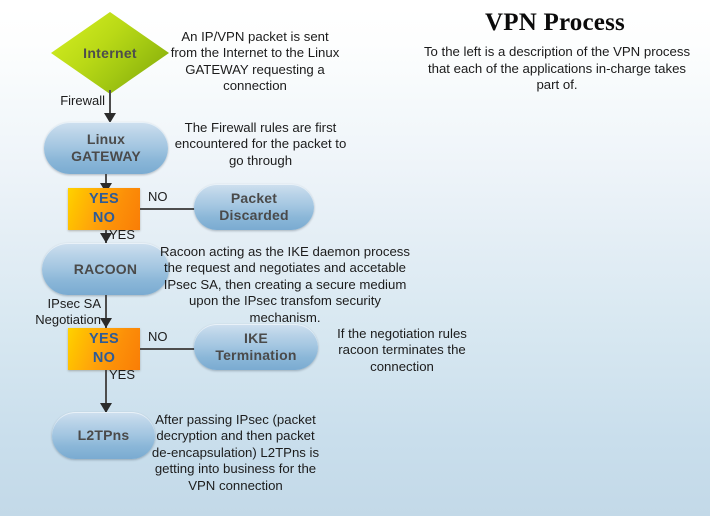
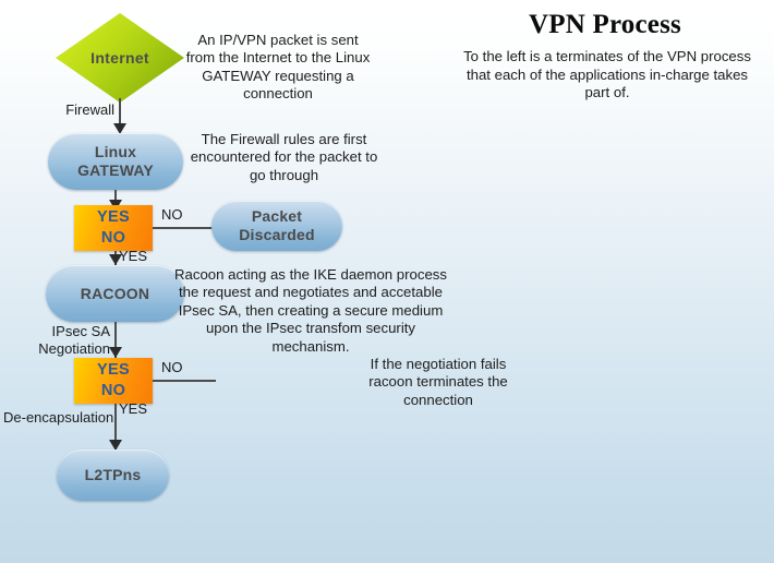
  VPN Process
- To the left is a description of the VPN process that each of the applications in-charge takes part of.
+ To the left is a terminates of the VPN process that each of the applications in-charge takes part of.
  Internet
  An IP/VPN packet is sent from the Internet to the Linux GATEWAY requesting a connection
  Firewall
  Linux
  GATEWAY
  The Firewall rules are first encountered for the packet to go through
  YES
  NO
  NO
  Packet
  Discarded
  YES
  RACOON
  Racoon acting as the IKE daemon process the request and negotiates and accetable IPsec SA, then creating a secure medium upon the IPsec transfom security mechanism.
  IPsec SA
  Negotiation
  YES
  NO
  NO
- IKE
- Termination
- If the negotiation rules racoon terminates the connection
+ If the negotiation fails racoon terminates the connection
  YES
+ De-encapsulation
  L2TPns
- After passing IPsec (packet decryption and then packet de-encapsulation) L2TPns is getting into business for the VPN connection
